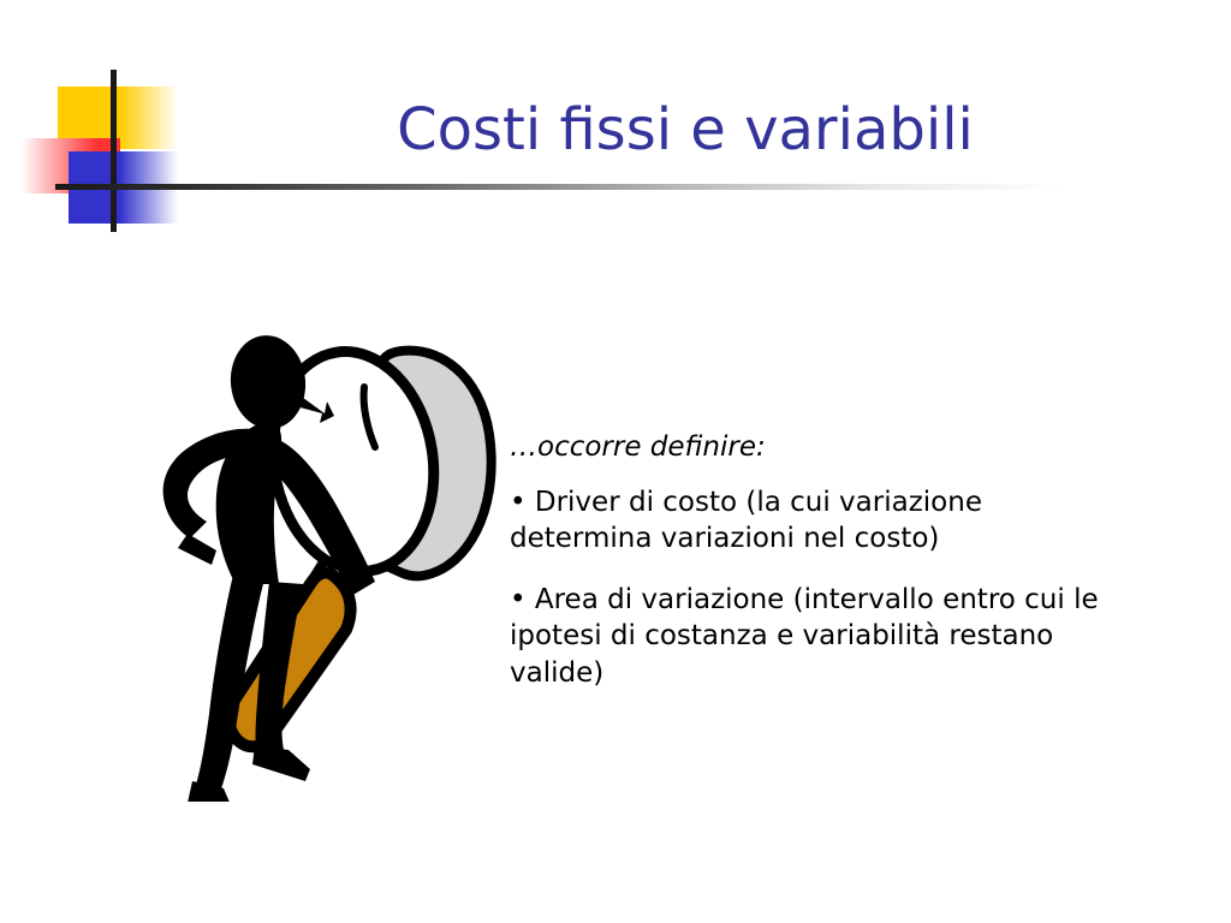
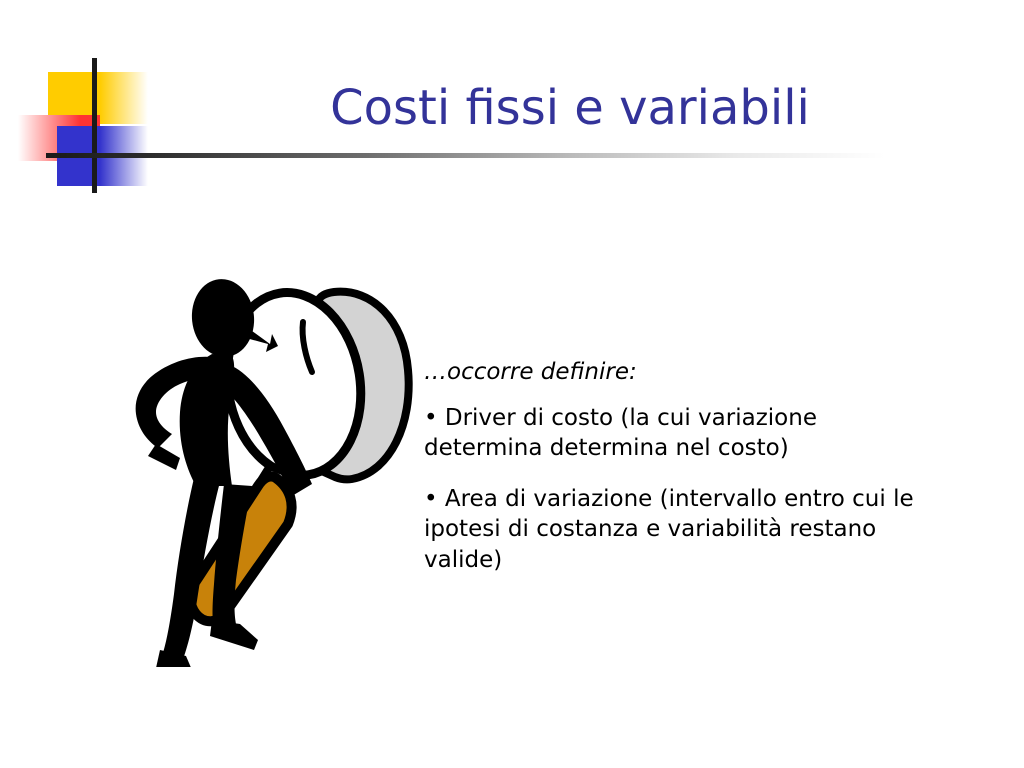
  Costi fissi e variabili
  …occorre definire:
- • Driver di costo (la cui variazione determina variazioni nel costo)
+ • Driver di costo (la cui variazione determina determina nel costo)
  • Area di variazione (intervallo entro cui le ipotesi di costanza e variabilità restano valide)
